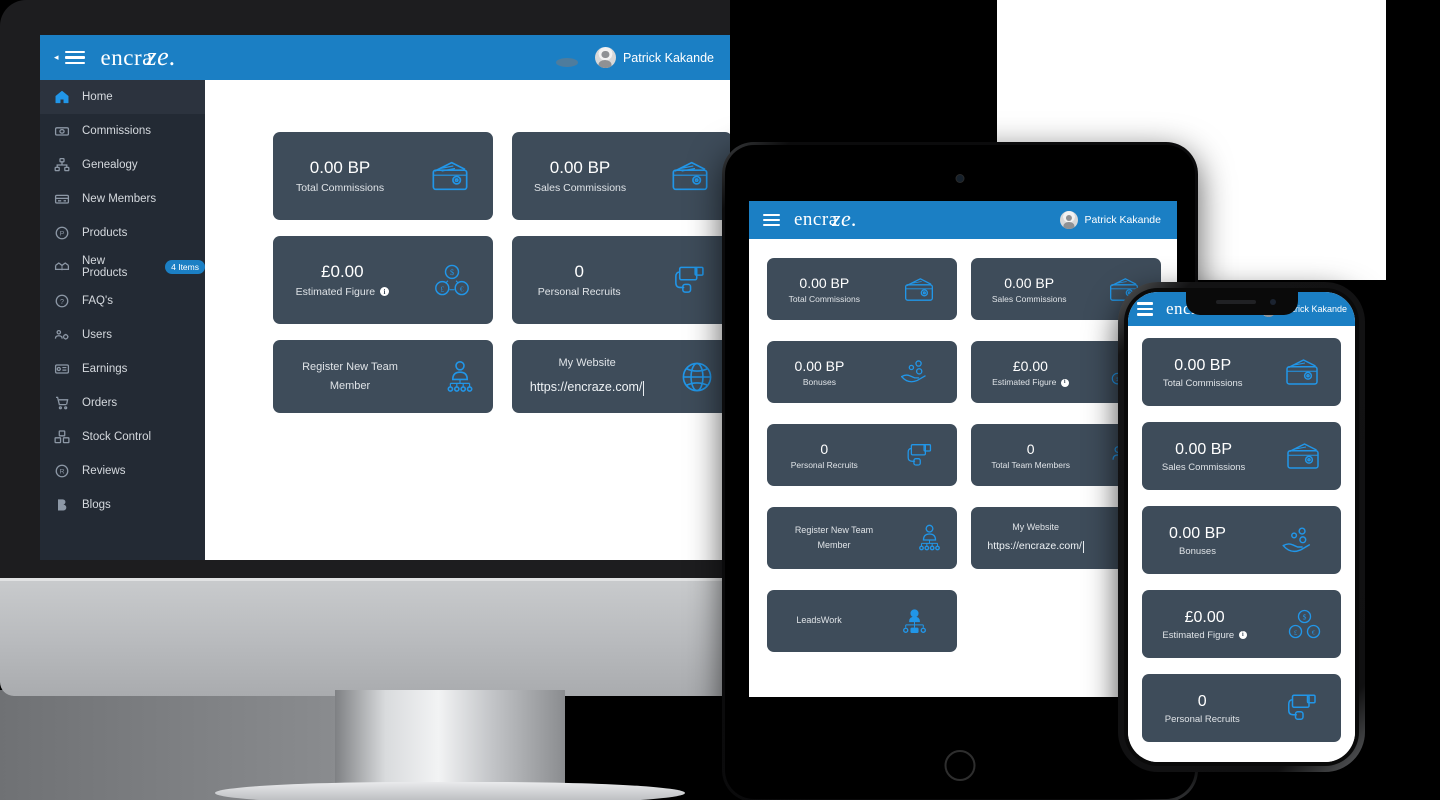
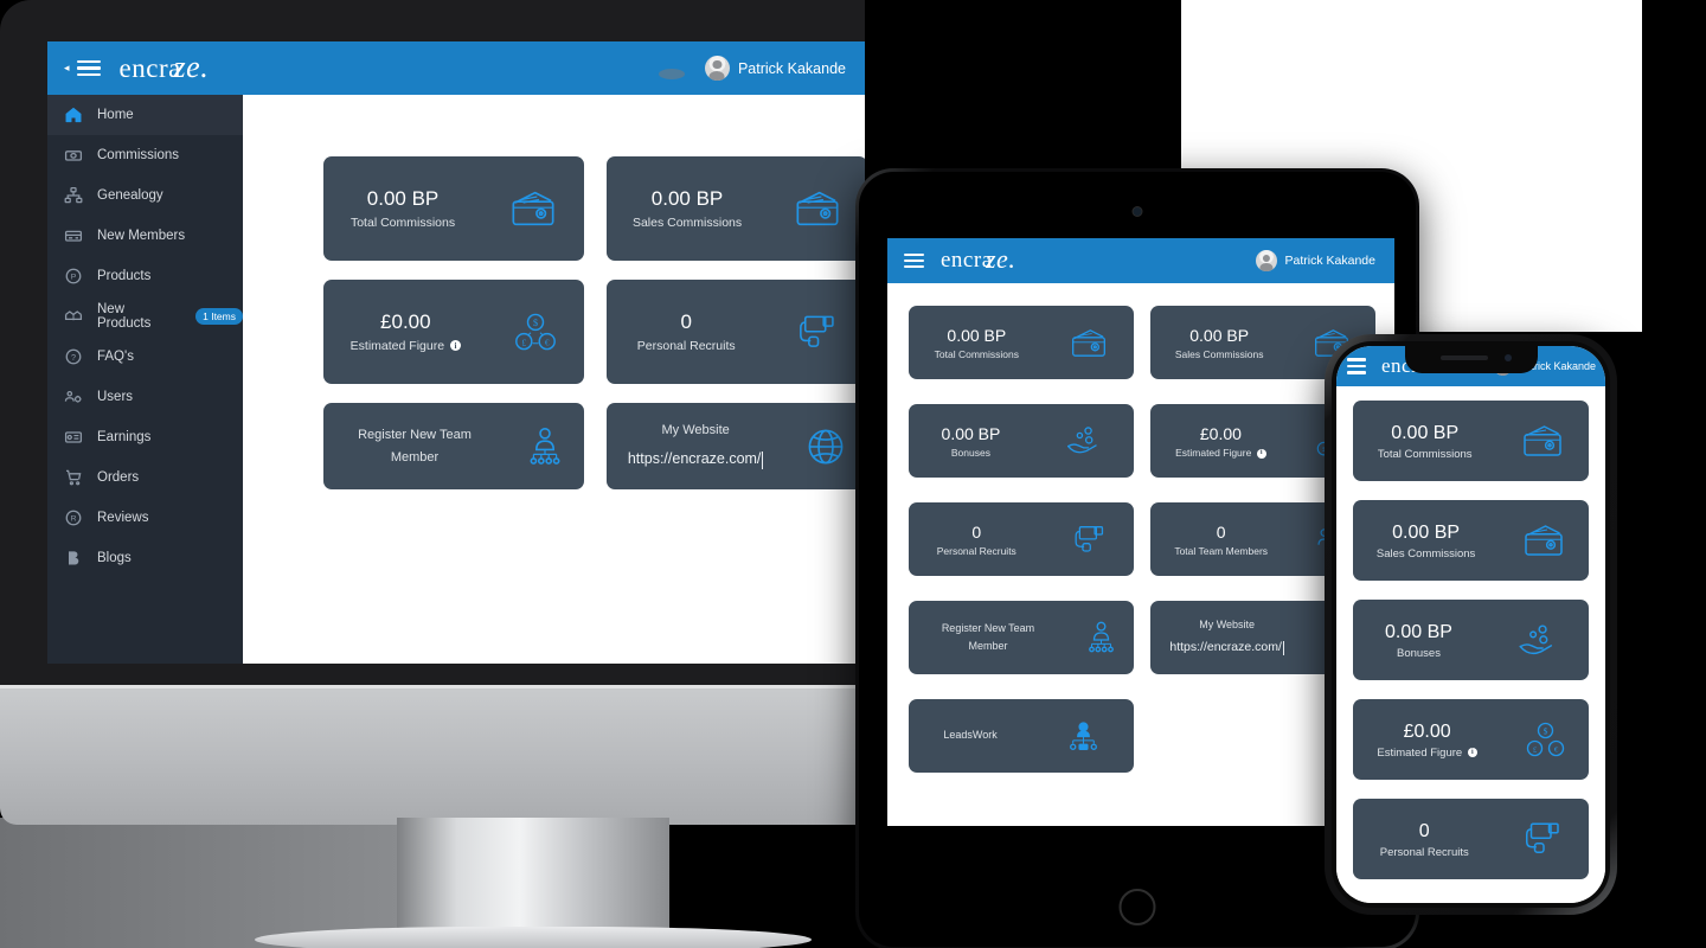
  ◂
  encra
  ze.
  Patrick Kakande
  Home
  Commissions
  Genealogy
  New Members
  Products
  New Products
- 4 Items
+ 1 Items
  ?
  FAQ's
  Users
  Earnings
  Orders
- Stock Control
  Reviews
  Blogs
  0.00 BP
  Total Commissions
  0.00 BP
  Sales Commissions
  £0.00
  Estimated Figure i
  $
  £
  €
  0
  Personal Recruits
  Register New Team Member
  My Website
  https://encraze.com/
  encra
  ze.
  Patrick Kakande
  0.00 BP
  Total Commissions
  0.00 BP
  Sales Commissions
  0.00 BP
  Bonuses
  £0.00
  Estimated Figure
  0
  Personal Recruits
  0
  Total Team Members
  Register New Team Member
  My Website
  https://encraze.com/
  LeadsWork
  rick Kakande
  0.00 BP
  Total Commissions
  0.00 BP
  Sales Commissions
  0.00 BP
  Bonuses
  £0.00
  Estimated Figure
  $
  0
  Personal Recruits
